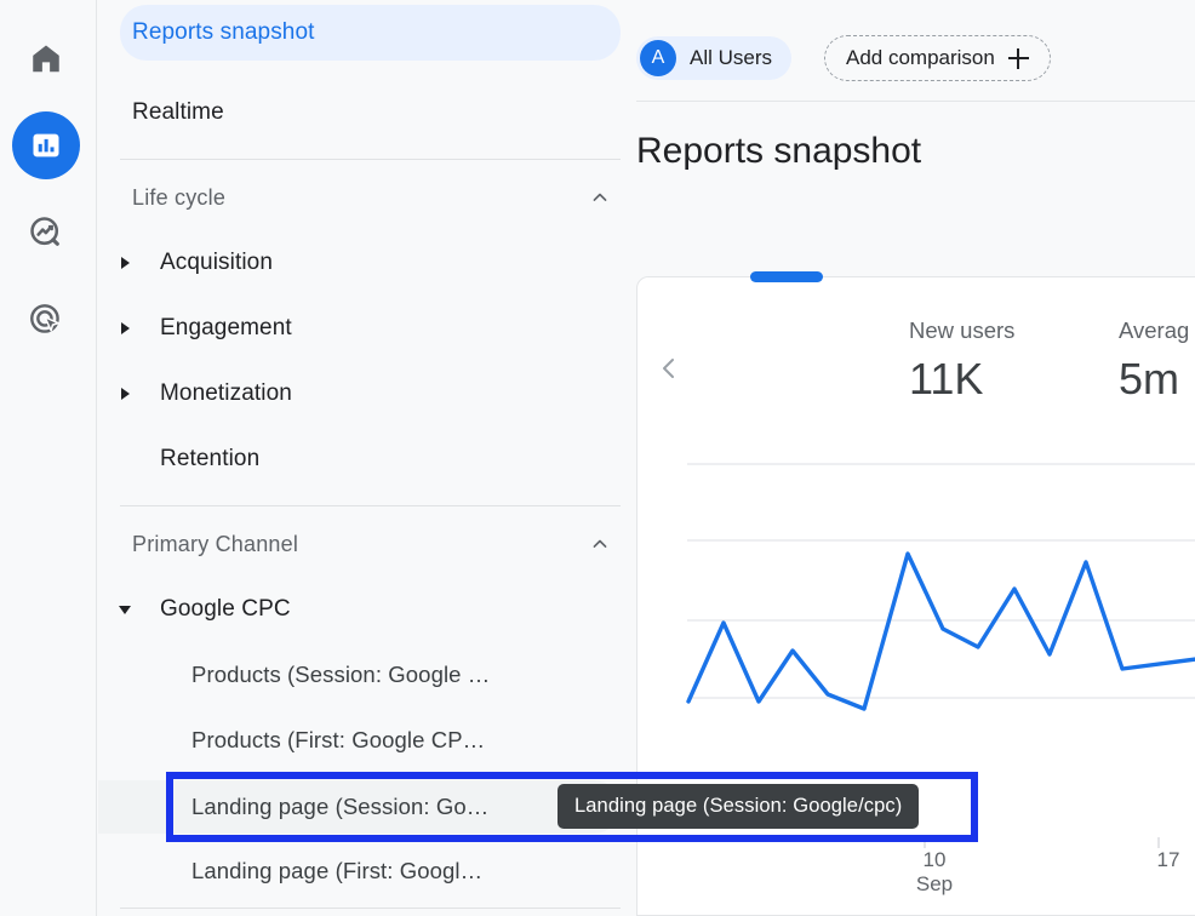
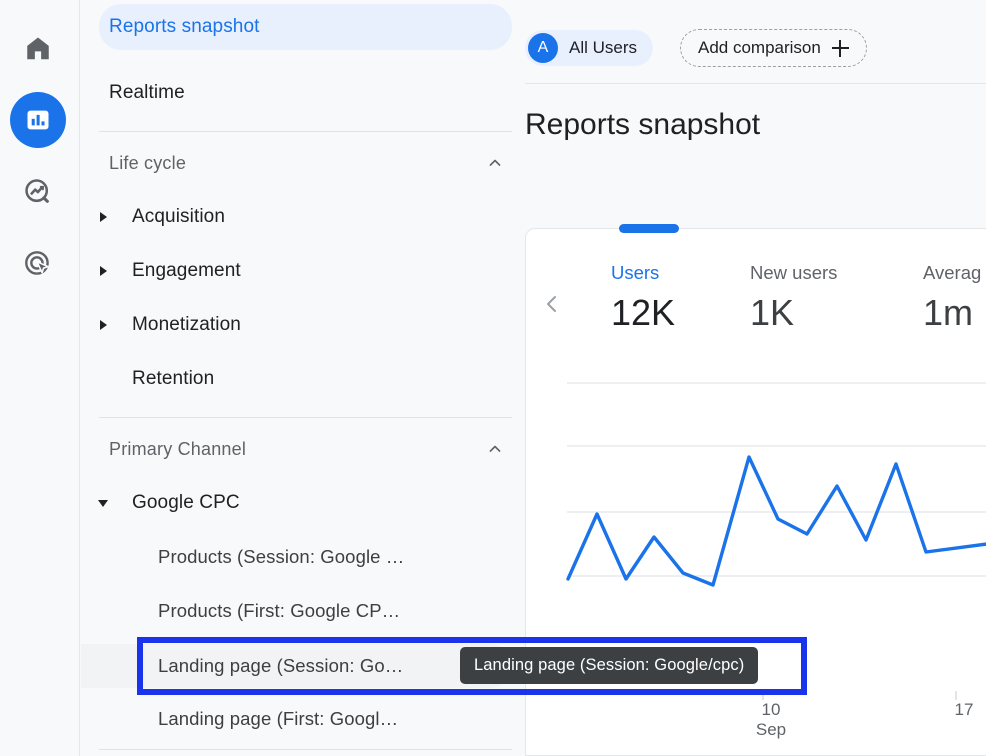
  Reports snapshot
  Realtime
  Life cycle
  Acquisition
  Engagement
  Monetization
  Retention
  Primary Channel
  Google CPC
  Products (Session: Google …
  Products (First: Google CP…
  Landing page (Session: Go…
  Landing page (First: Googl…
  A
  All Users
  Add comparison
  Reports snapshot
+ Users
+ 12K
  New users
- 11K
+ 1K
  Averag
- 5m
+ 1m
  10
  Sep
  17
  Landing page (Session: Google/cpc)
